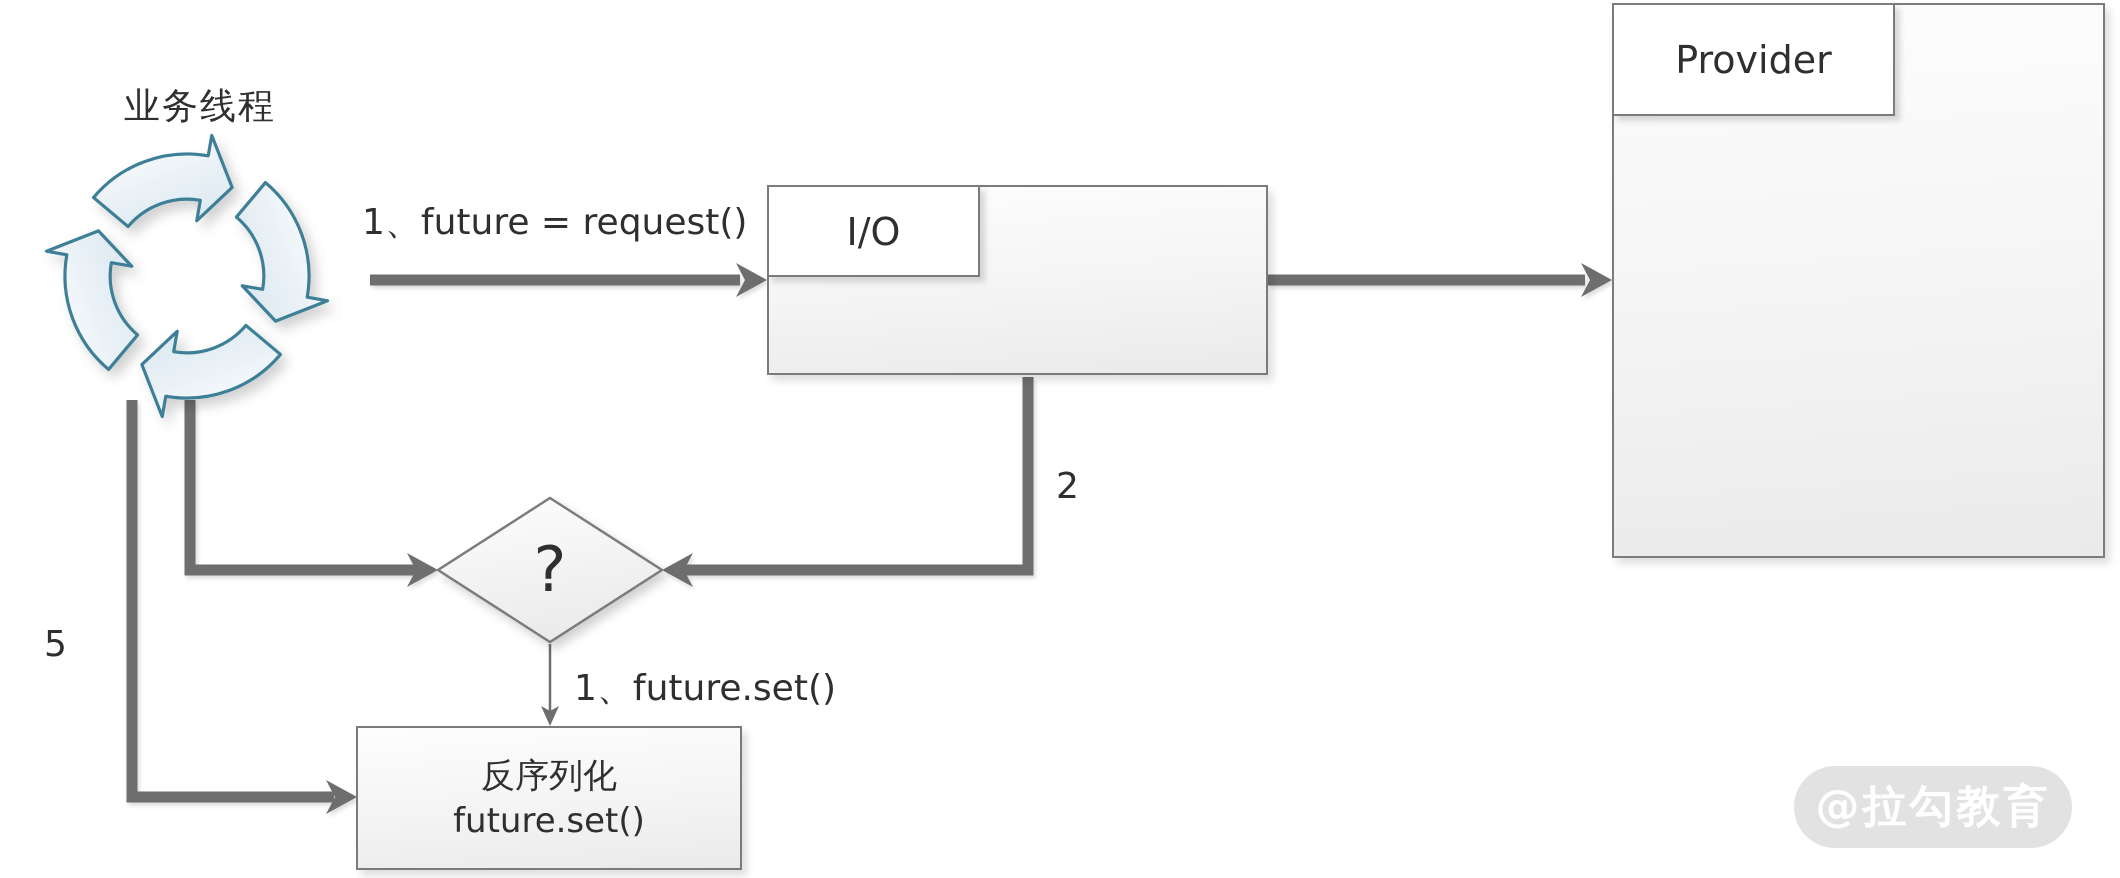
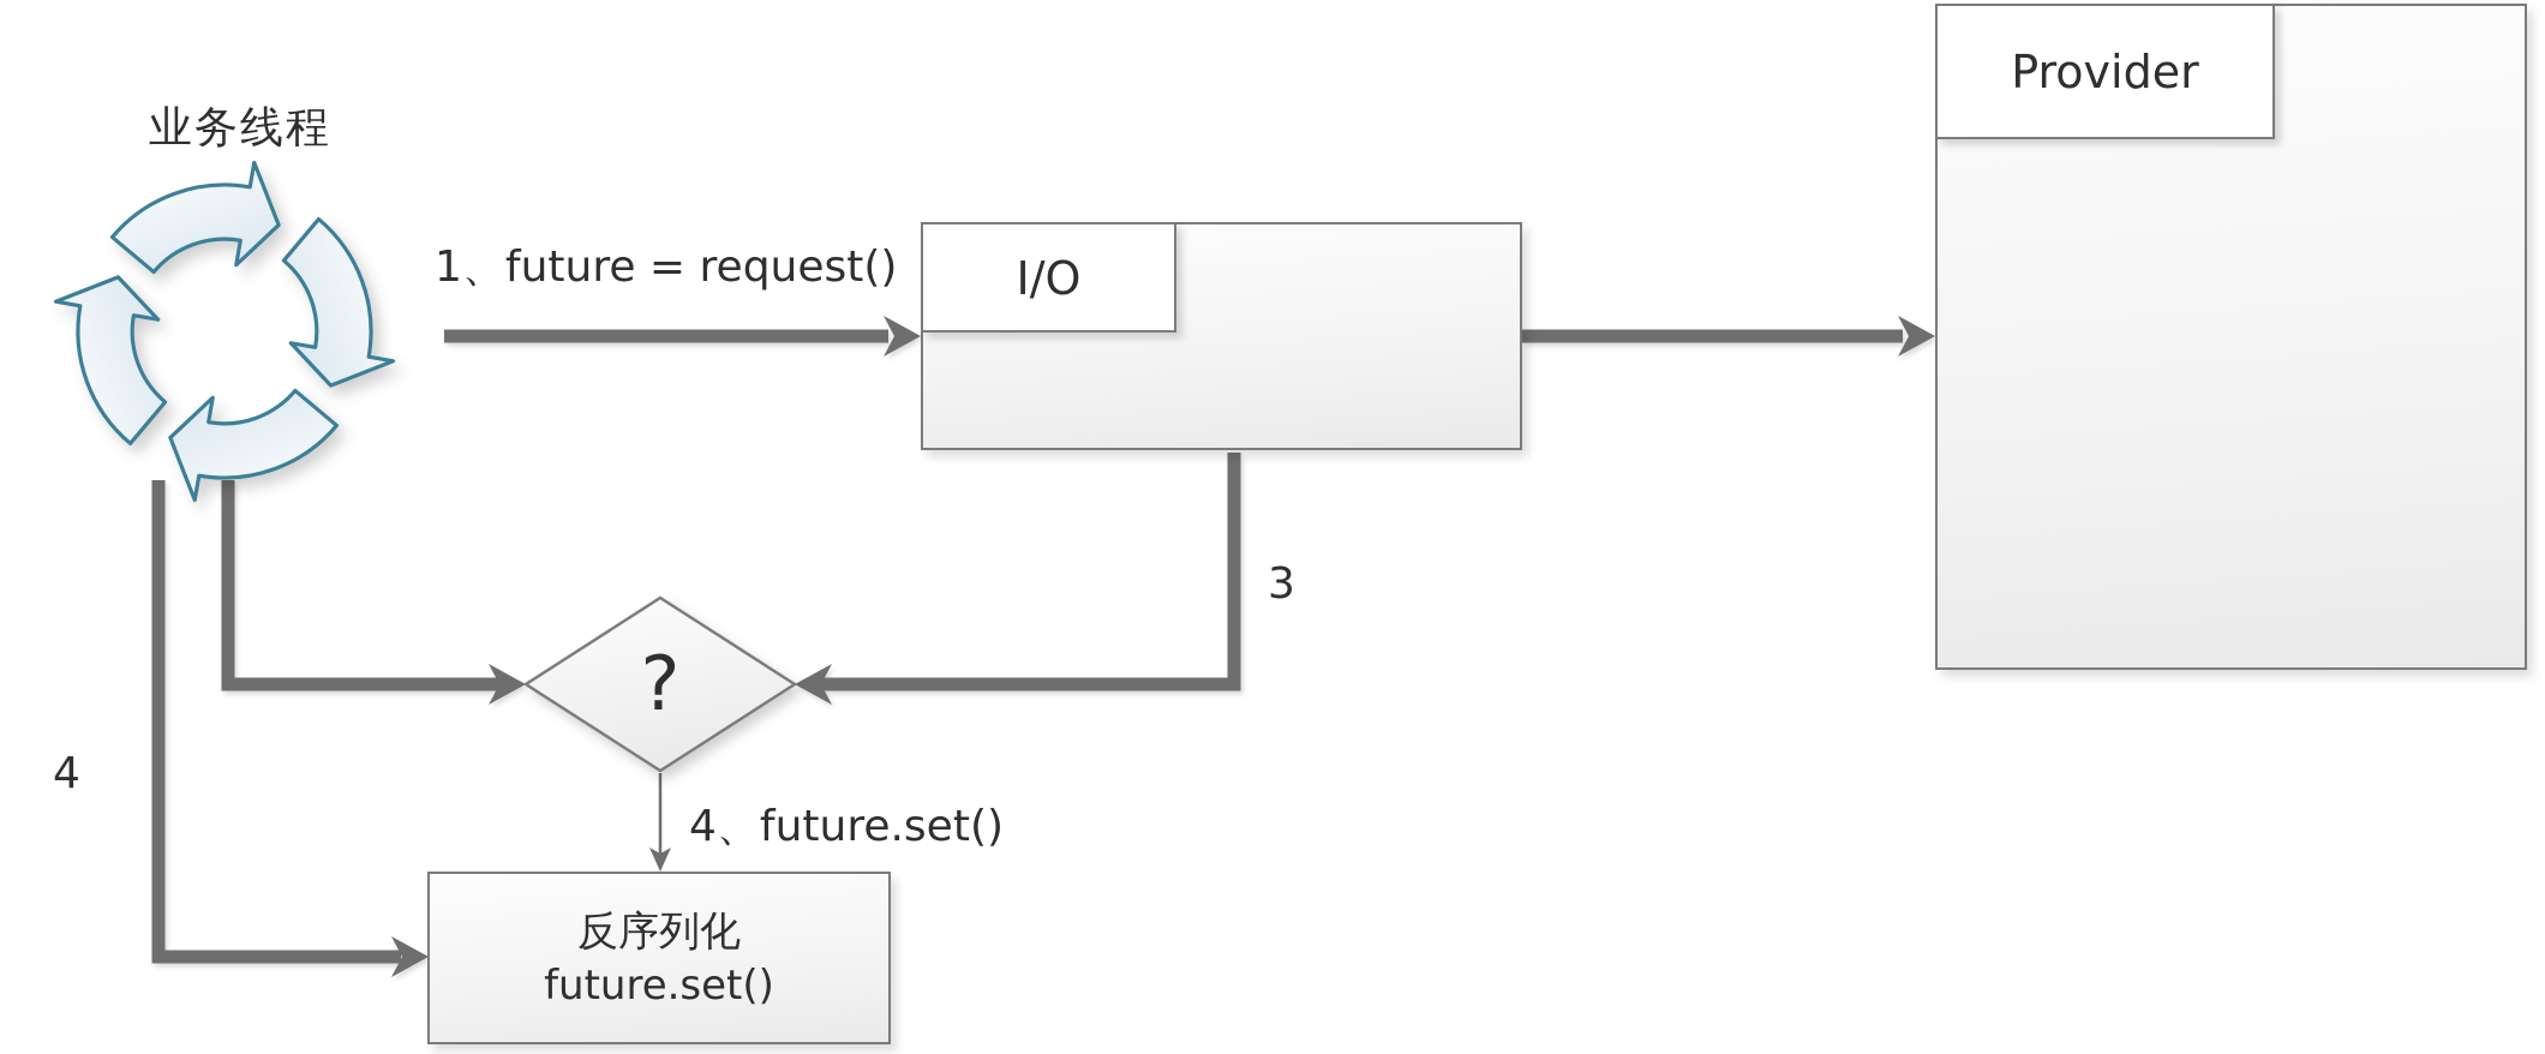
  I/O
  Provider
  反序列化
  future.set()
  业务线程
  1、future = request()
- 2
+ 3
- 1、future.set()
+ 4、future.set()
- 5
+ 4
  ?
- @拉勾教育
